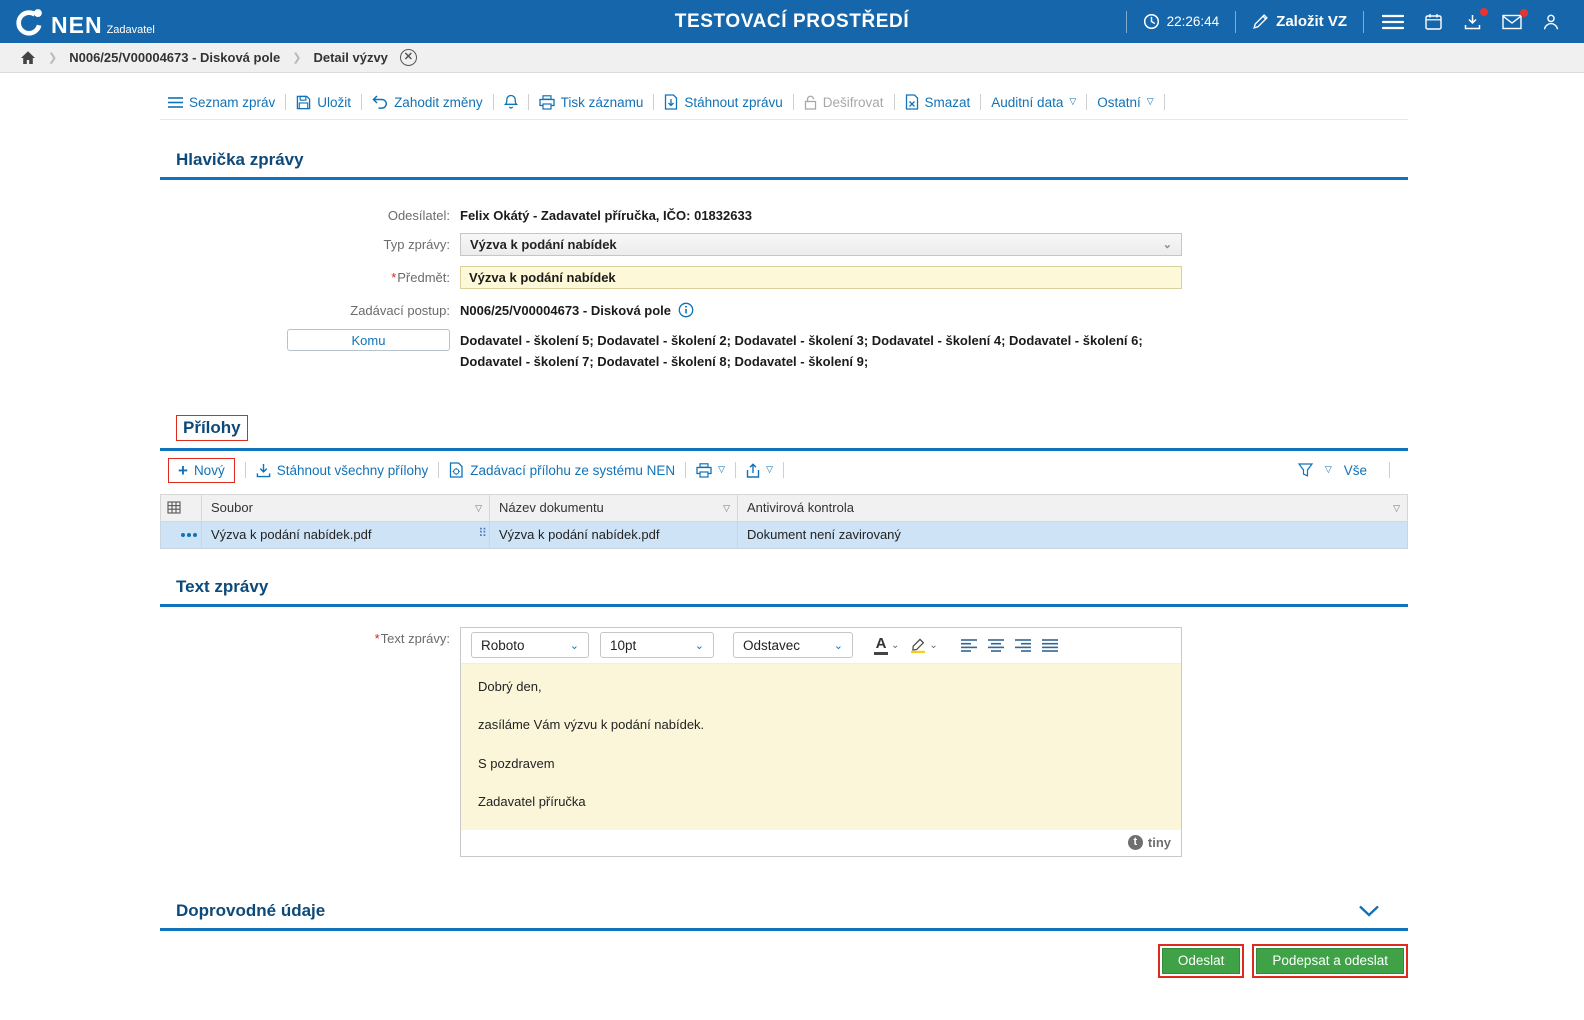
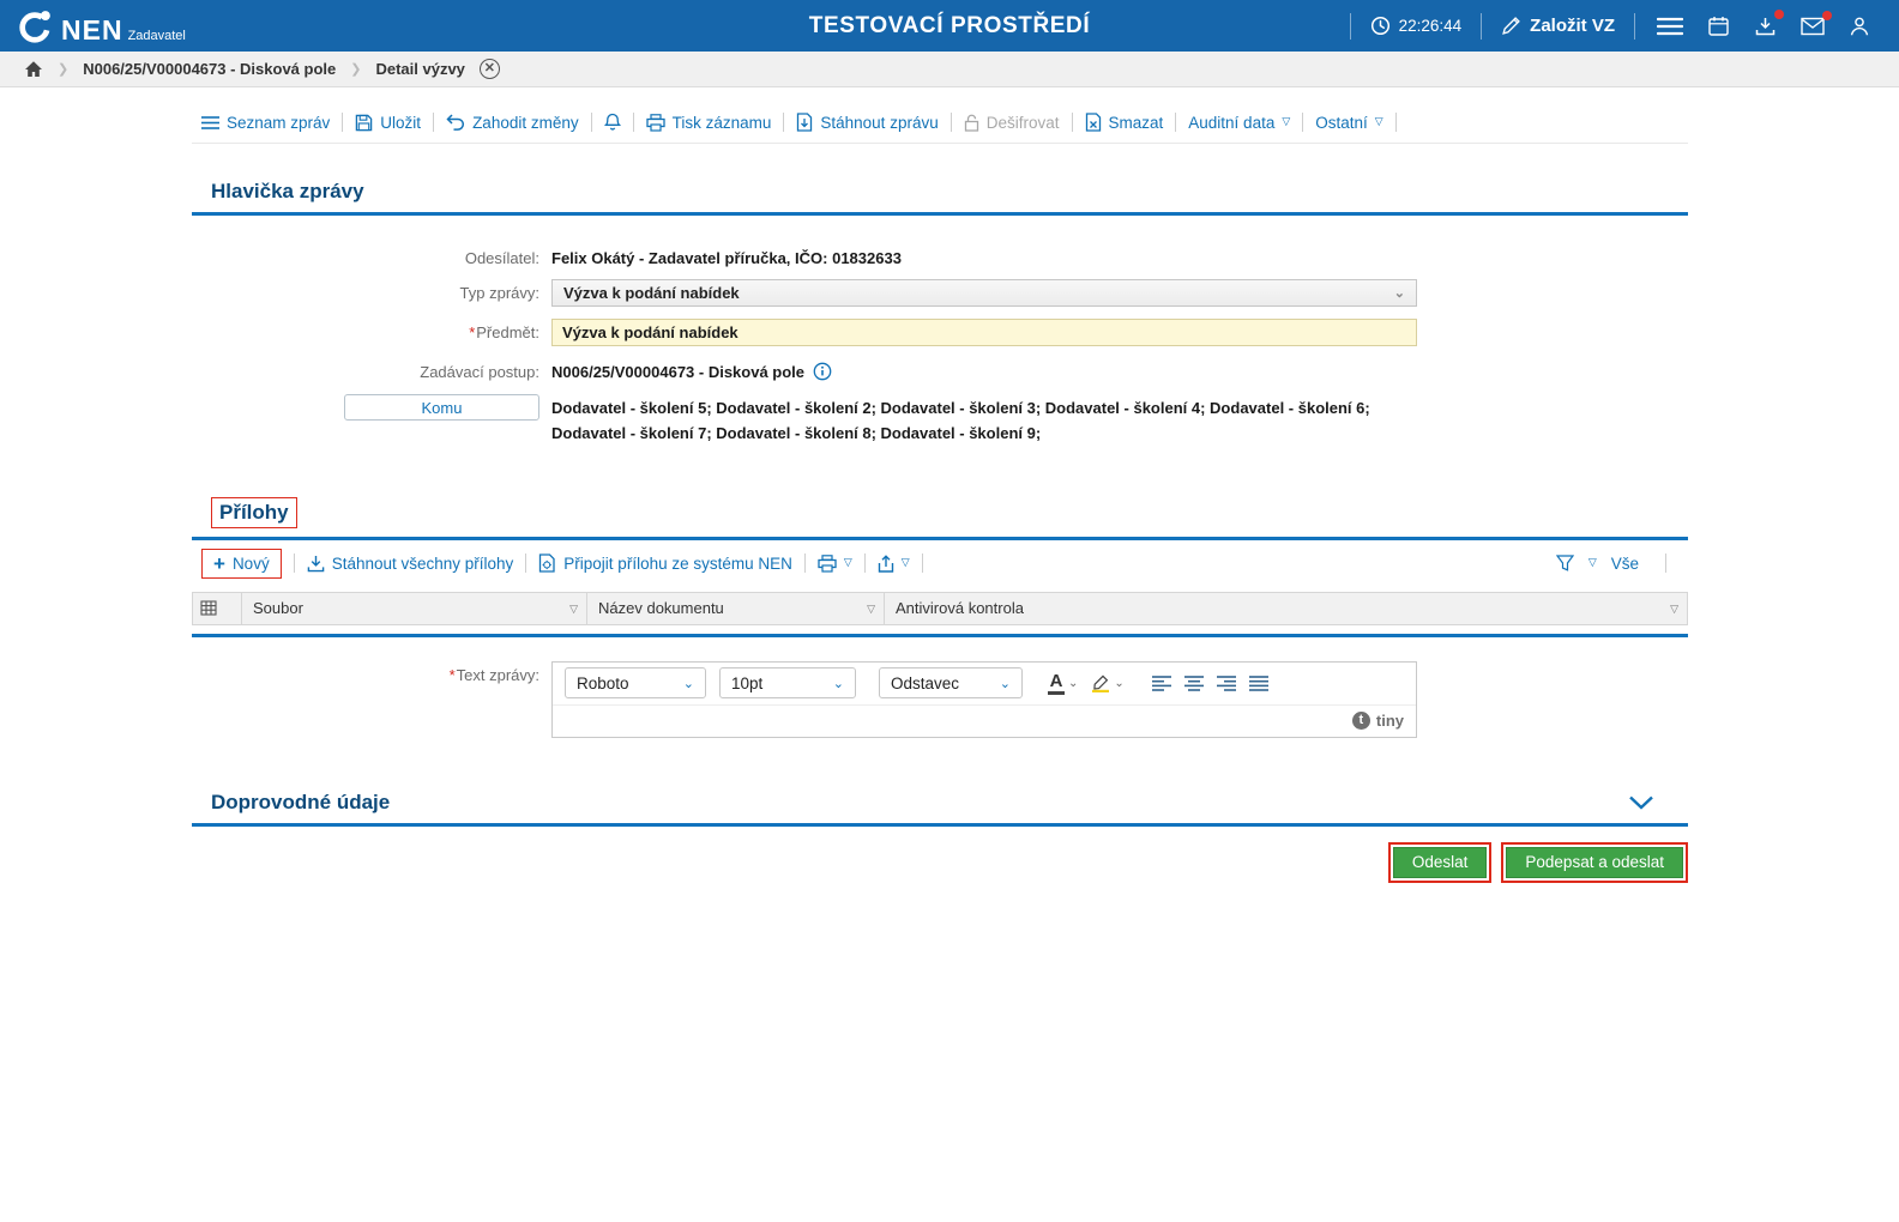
  NEN
  Zadavatel
  TESTOVACÍ PROSTŘEDÍ
  22:26:44
  Založit VZ
  ❯
  N006/25/V00004673 - Disková pole
  ❯
  Detail výzvy
  ✕
  Seznam zpráv
  Uložit
  Zahodit změny
  Tisk záznamu
  Stáhnout zprávu
  Dešifrovat
  Smazat
  Auditní data
  ▽
  Ostatní
  ▽
  Hlavička zprávy
  Odesílatel:
  Felix Okátý - Zadavatel příručka, IČO: 01832633
  Typ zprávy:
  Výzva k podání nabídek
  ⌄
  *Předmět:
  Výzva k podání nabídek
  Zadávací postup:
  N006/25/V00004673 - Disková pole
  Komu
  Dodavatel - školení 5; Dodavatel - školení 2; Dodavatel - školení 3; Dodavatel - školení 4; Dodavatel - školení 6; Dodavatel - školení 7; Dodavatel - školení 8; Dodavatel - školení 9;
  Přílohy
  +
  Nový
  Stáhnout všechny přílohy
- Zadávací přílohu ze systému NEN
+ Připojit přílohu ze systému NEN
  ▽
  ▽
  ▽
  Vše
  	Soubor ▽	Název dokumentu ▽	Antivirová kontrola ▽
- 	Výzva k podání nabídek.pdf ⠿	Výzva k podání nabídek.pdf	Dokument není zavirovaný
- Text zprávy
  *Text zprávy:
  Roboto
  ⌄
  10pt
  ⌄
  Odstavec
  ⌄
  A
  ⌄
  ⌄
- Dobrý den,
- zasíláme Vám výzvu k podání nabídek.
- S pozdravem
- Zadavatel příručka
  t
  tiny
  Doprovodné údaje
  Odeslat
  Podepsat a odeslat
